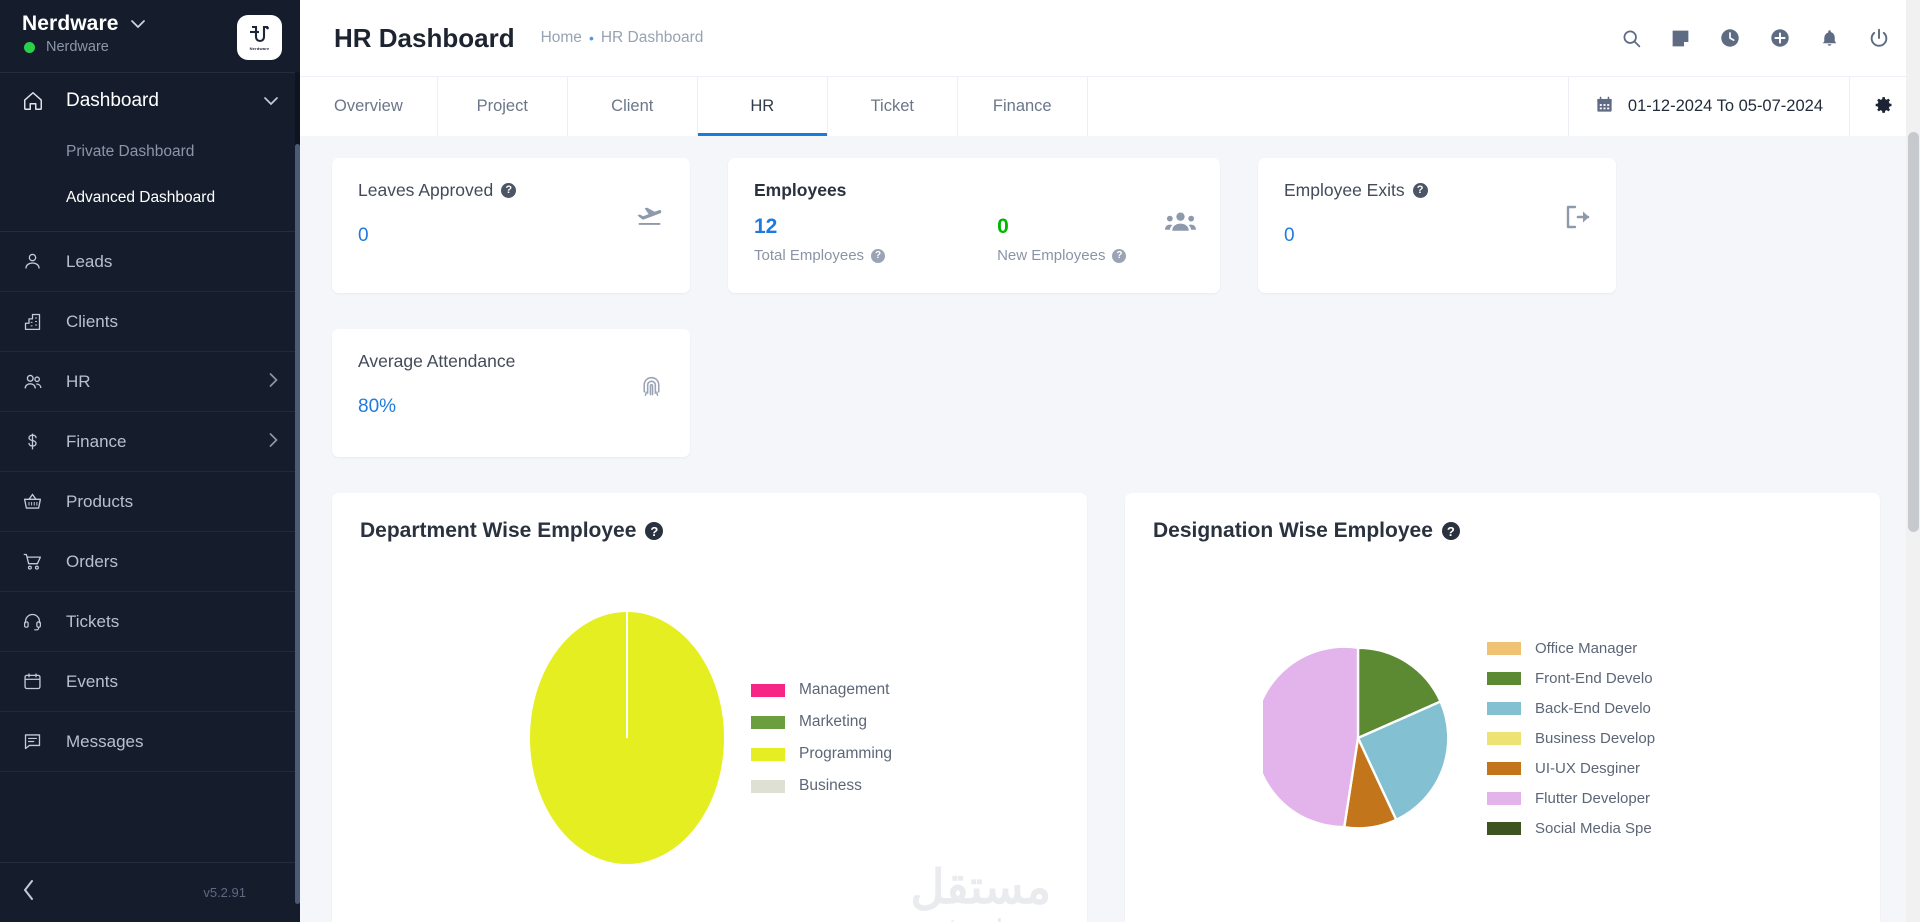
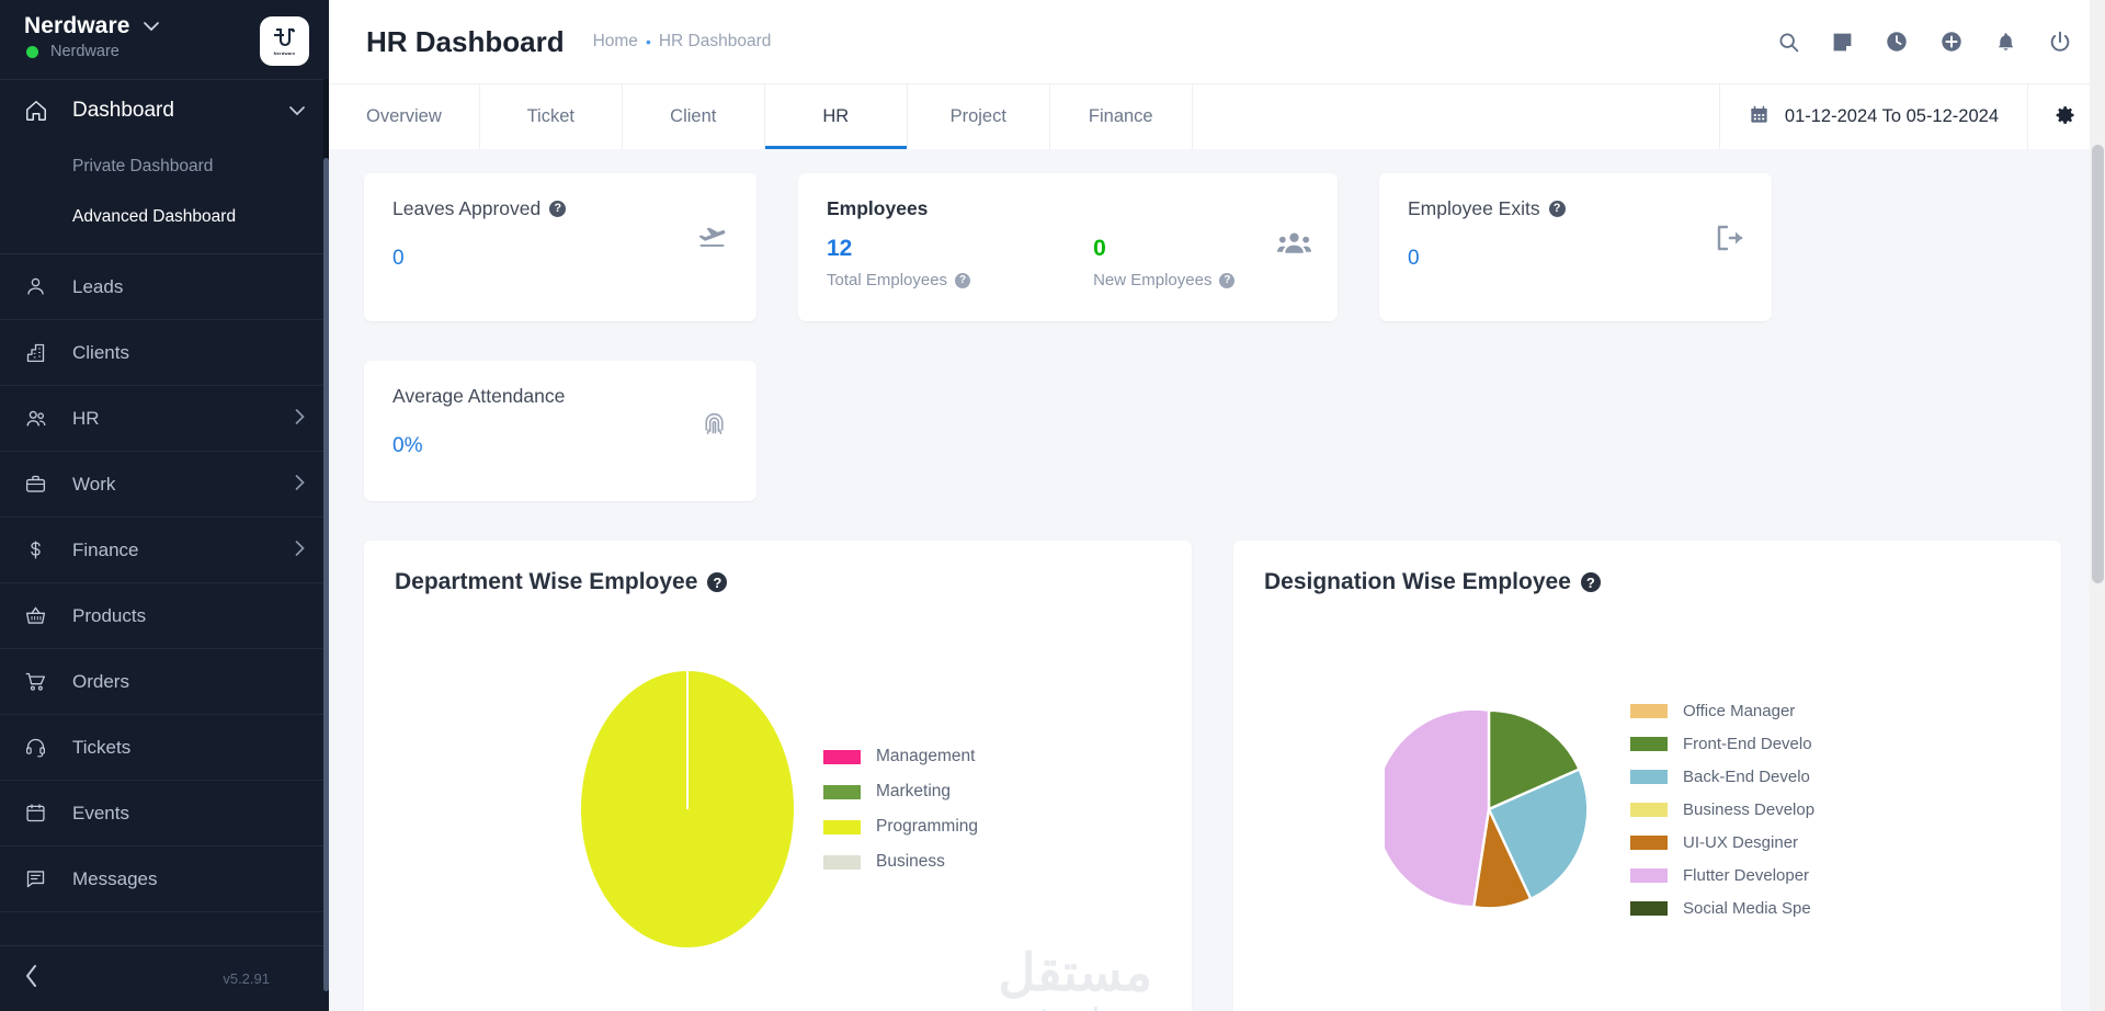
  Nerdware
  Nerdware
  Dashboard
  Private Dashboard
  Advanced Dashboard
  Leads
  Clients
  HR
+ Work
  Finance
  Products
  Orders
  Tickets
  Events
  Messages
  v5.2.91
  HR Dashboard
  Home
  •
  HR Dashboard
  Overview
- Project
+ Ticket
  Client
  HR
- Ticket
+ Project
  Finance
- 01-12-2024 To 05-07-2024
+ 01-12-2024 To 05-12-2024
  Leaves Approved
  ?
  0
  Employees
  12
  Total Employees
  ?
  0
  New Employees
  ?
  Employee Exits
  ?
  0
  Average Attendance
- 80%
+ 0%
  Department Wise Employee
  ?
  Management
  Marketing
  Programming
  Business
  Designation Wise Employee
  ?
  Office Manager
  Front-End Develo
  Back-End Develo
  Business Develop
  UI-UX Desginer
  Flutter Developer
  Social Media Spe
